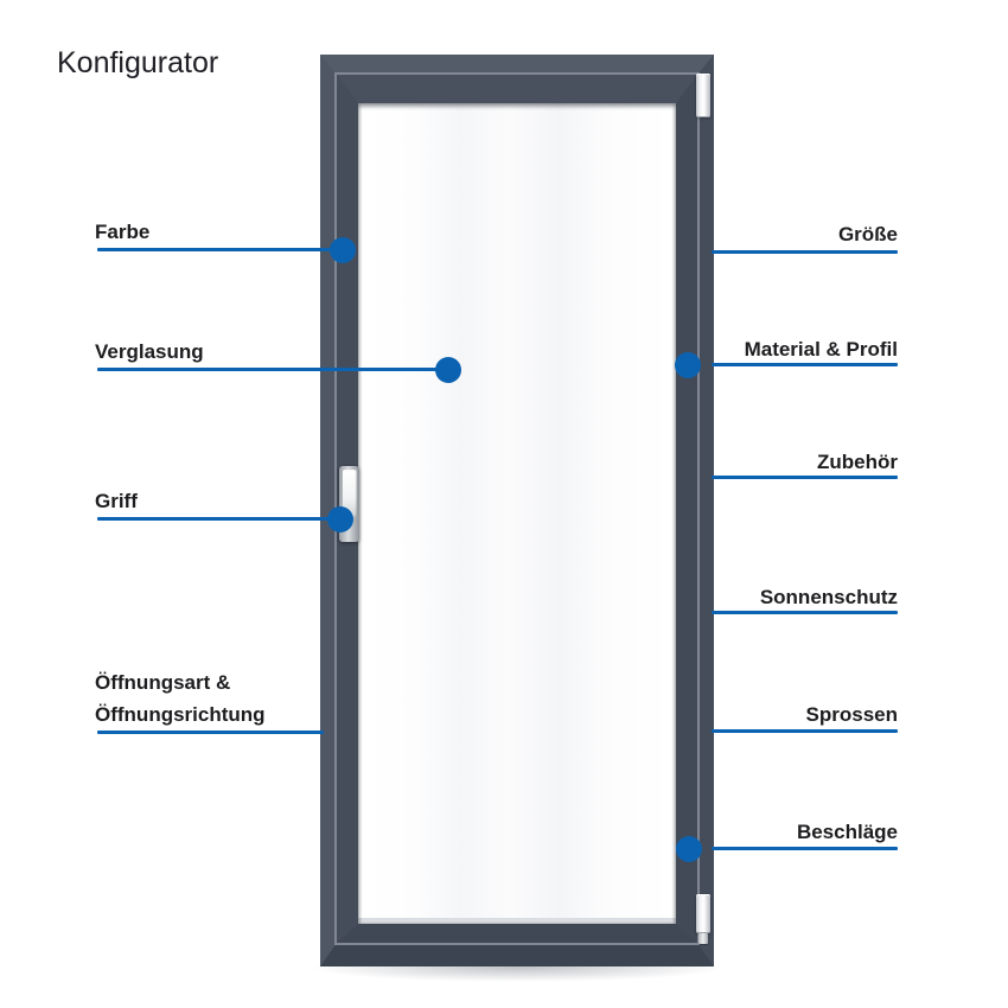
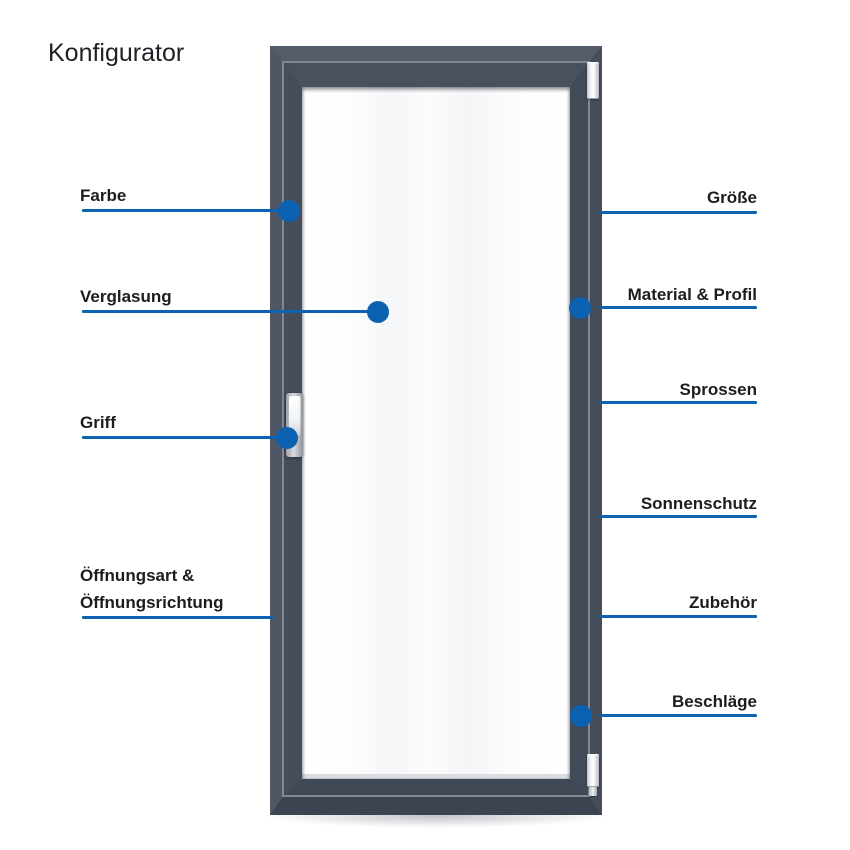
  Konfigurator
  Farbe
  Verglasung
  Griff
  Öffnungsart & Öffnungsrichtung
  Größe
  Material & Profil
- Zubehör
+ Sprossen
  Sonnenschutz
- Sprossen
+ Zubehör
  Beschläge
